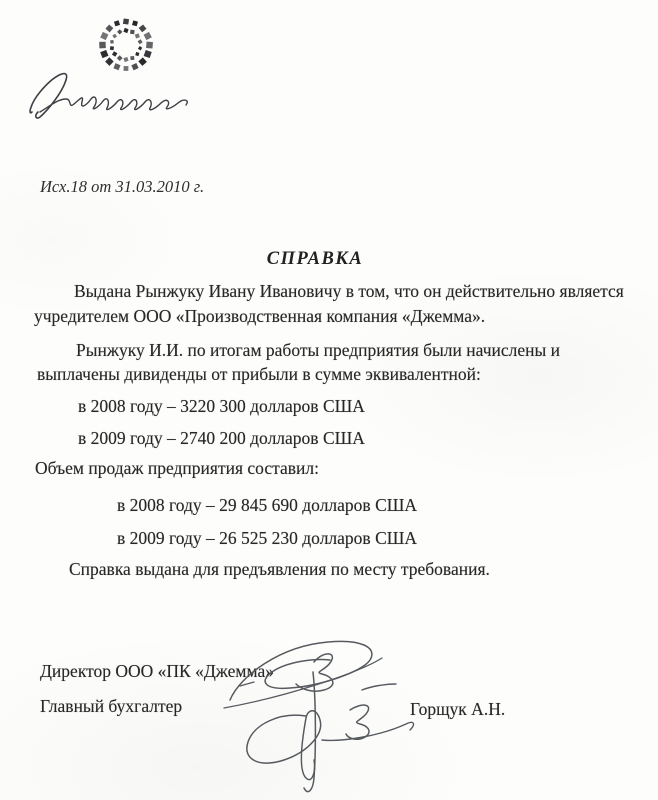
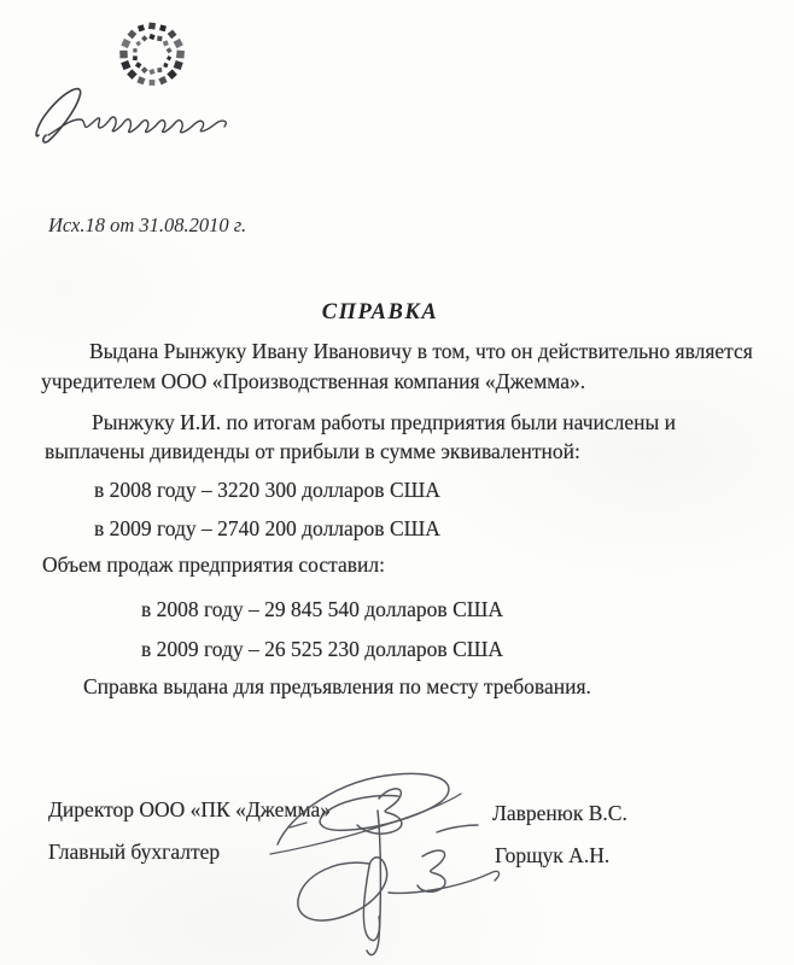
- Исх.18 от 31.03.2010 г.
+ Исх.18 от 31.08.2010 г.
  СПРАВКА
  Выдана Рынжуку Ивану Ивановичу в том, что он действительно является
  учредителем ООО «Производственная компания «Джемма».
  Рынжуку И.И. по итогам работы предприятия были начислены и
  выплачены дивиденды от прибыли в сумме эквивалентной:
  в 2008 году – 3220 300 долларов США
  в 2009 году – 2740 200 долларов США
  Объем продаж предприятия составил:
- в 2008 году – 29 845 690 долларов США
+ в 2008 году – 29 845 540 долларов США
  в 2009 году – 26 525 230 долларов США
  Справка выдана для предъявления по месту требования.
  Директор ООО «ПК «Джемма»
+ Лавренюк В.С.
  Главный бухгалтер
  Горщук А.Н.
